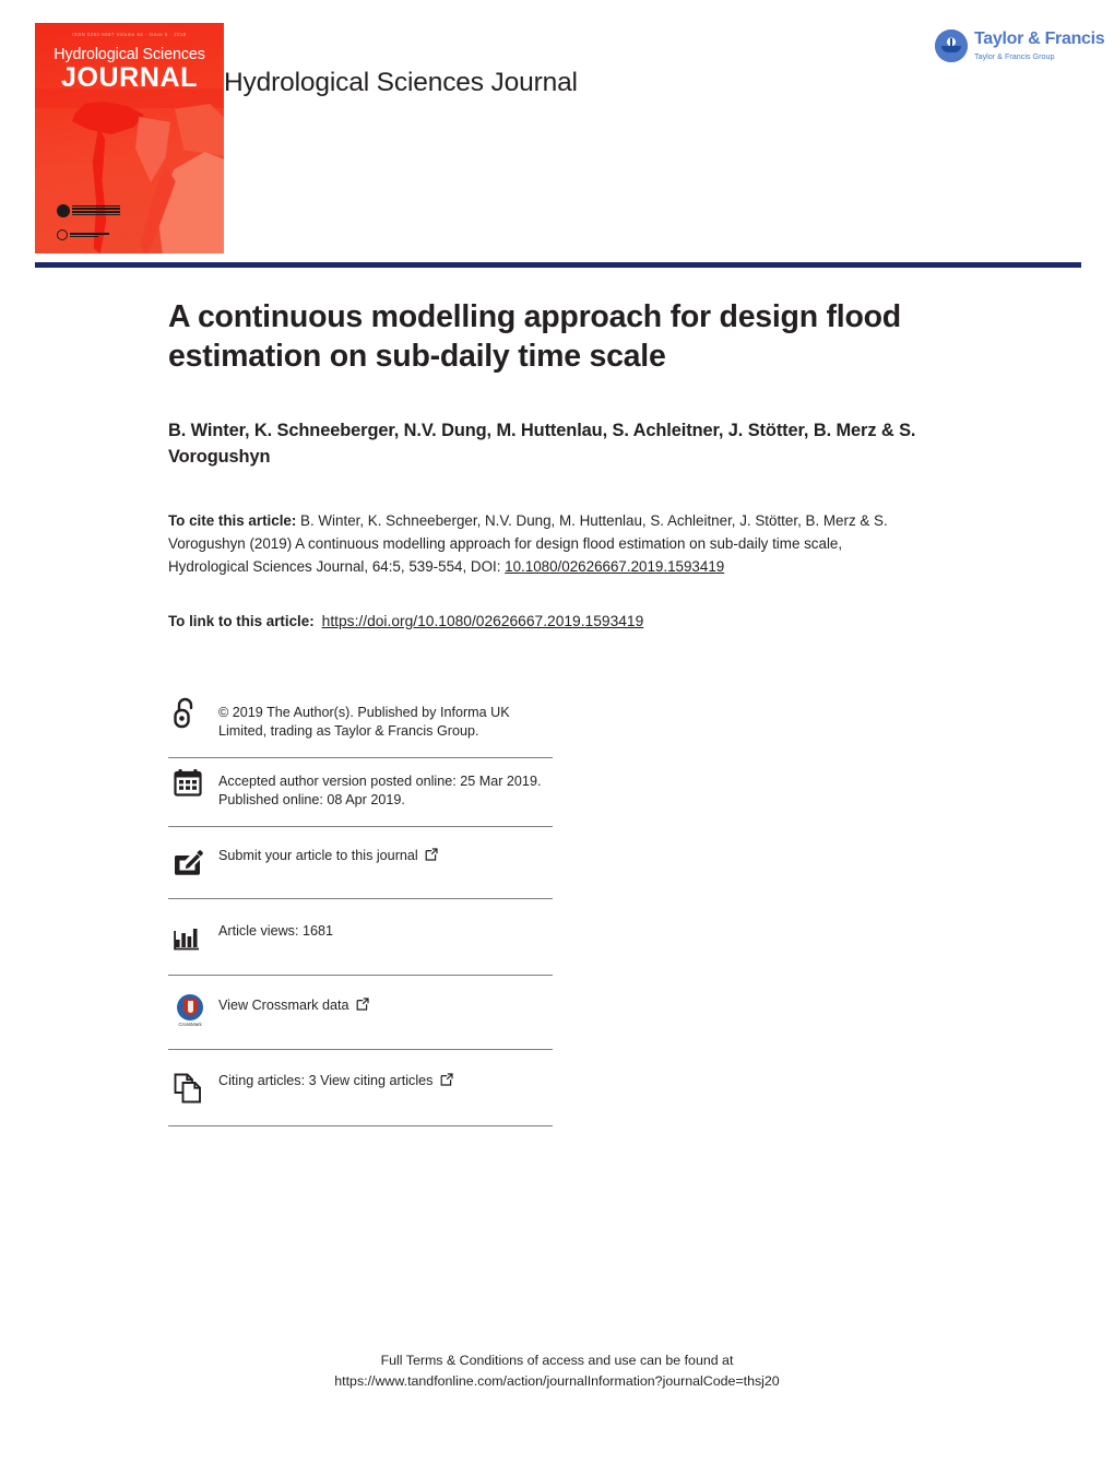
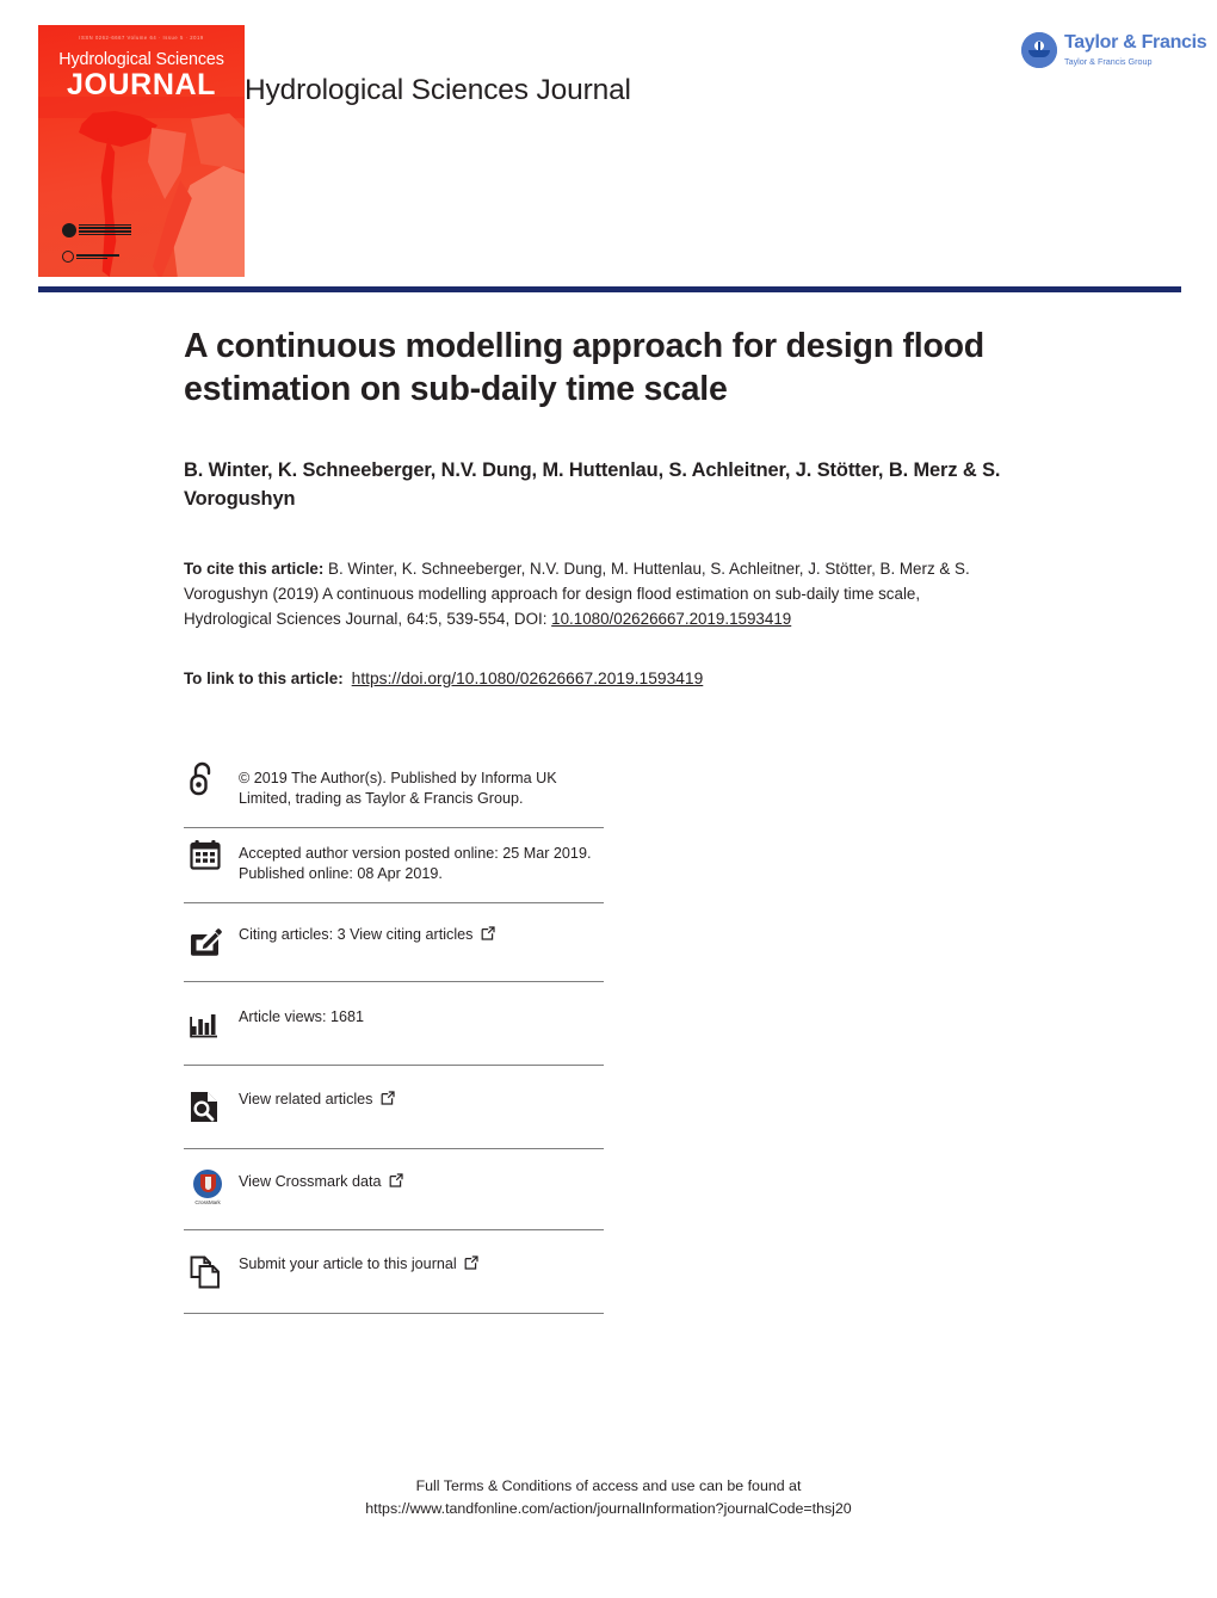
  Hydrological Sciences
  JOURNAL
  Hydrological Sciences Journal
  Taylor & Francis
  Taylor & Francis Group
  A continuous modelling approach for design flood estimation on sub-daily time scale
  B. Winter, K. Schneeberger, N.V. Dung, M. Huttenlau, S. Achleitner, J. Stötter, B. Merz & S. Vorogushyn
  To cite this article: B. Winter, K. Schneeberger, N.V. Dung, M. Huttenlau, S. Achleitner, J. Stötter, B. Merz & S. Vorogushyn (2019) A continuous modelling approach for design flood estimation on sub-daily time scale, Hydrological Sciences Journal, 64:5, 539-554, DOI: 10.1080/02626667.2019.1593419
  To link to this article: https://doi.org/10.1080/02626667.2019.1593419
  © 2019 The Author(s). Published by Informa UK Limited, trading as Taylor & Francis Group.
  Accepted author version posted online: 25 Mar 2019.
  Published online: 08 Apr 2019.
- Submit your article to this journal
+ Citing articles: 3 View citing articles
  Article views: 1681
+ View related articles
  View Crossmark data
- Citing articles: 3 View citing articles
+ Submit your article to this journal
  Full Terms & Conditions of access and use can be found at
  https://www.tandfonline.com/action/journalInformation?journalCode=thsj20
